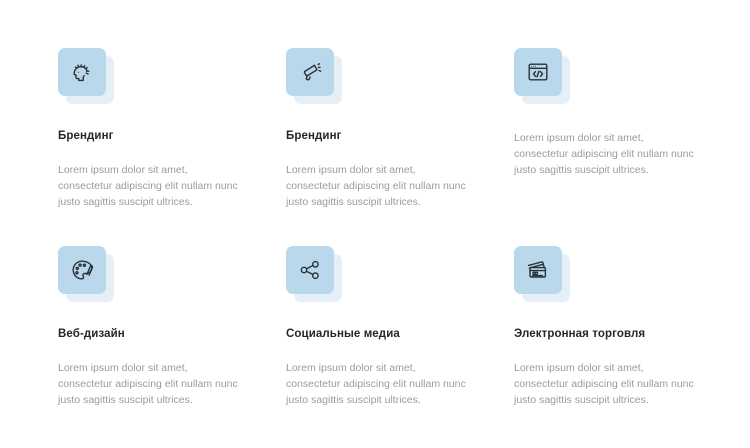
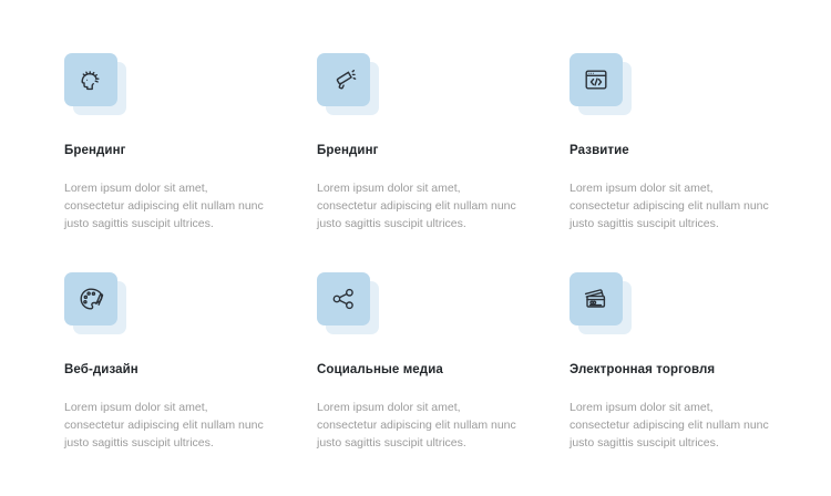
  Брендинг
  Lorem ipsum dolor sit amet, consectetur adipiscing elit nullam nunc justo sagittis suscipit ultrices.
  Брендинг
  Lorem ipsum dolor sit amet, consectetur adipiscing elit nullam nunc justo sagittis suscipit ultrices.
+ Развитие
  Lorem ipsum dolor sit amet, consectetur adipiscing elit nullam nunc justo sagittis suscipit ultrices.
  Веб-дизайн
  Lorem ipsum dolor sit amet, consectetur adipiscing elit nullam nunc justo sagittis suscipit ultrices.
  Социальные медиа
  Lorem ipsum dolor sit amet, consectetur adipiscing elit nullam nunc justo sagittis suscipit ultrices.
  Электронная торговля
  Lorem ipsum dolor sit amet, consectetur adipiscing elit nullam nunc justo sagittis suscipit ultrices.
